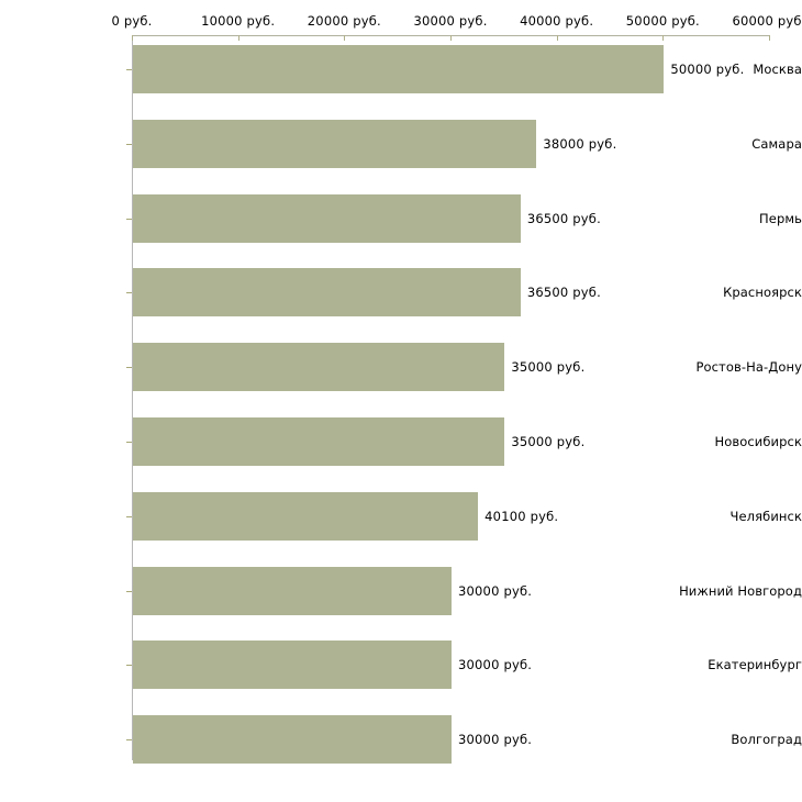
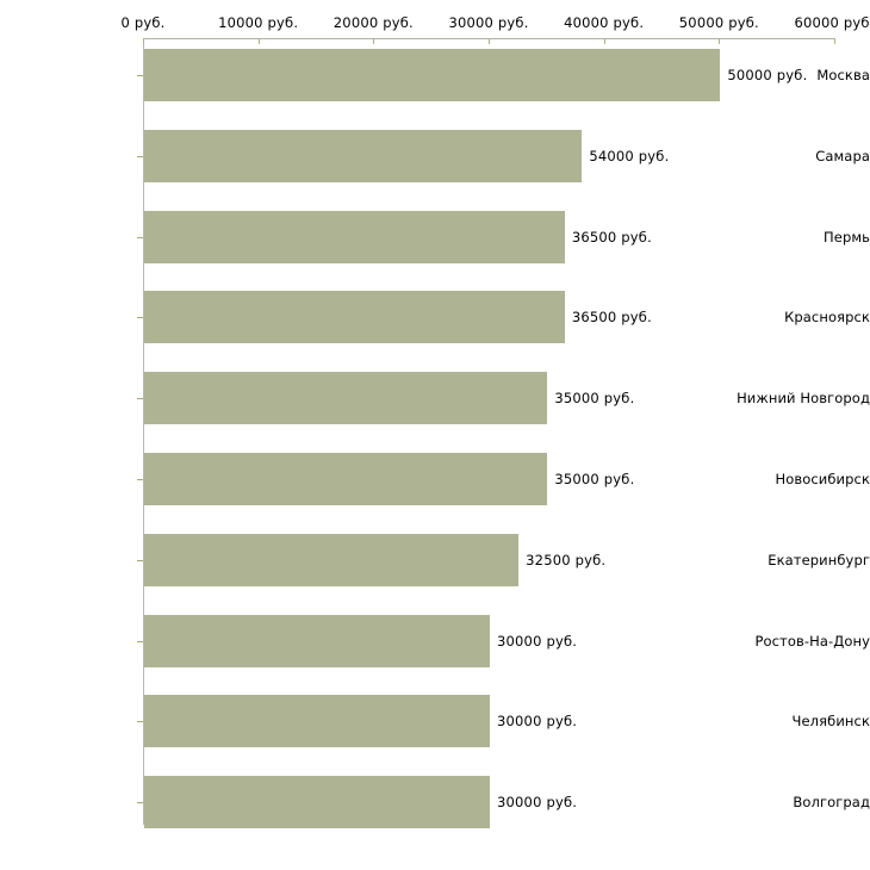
  0 руб.
  10000 руб.
  20000 руб.
  30000 руб.
  40000 руб.
  50000 руб.
  60000 руб
  Москва
  Самара
  Пермь
  Красноярск
- Ростов-На-Дону
+ Нижний Новгород
  Новосибирск
- Челябинск
+ Екатеринбург
- Нижний Новгород
+ Ростов-На-Дону
- Екатеринбург
+ Челябинск
  Волгоград
  50000 руб.
- 38000 руб.
+ 54000 руб.
  36500 руб.
  36500 руб.
  35000 руб.
  35000 руб.
- 40100 руб.
+ 32500 руб.
  30000 руб.
  30000 руб.
  30000 руб.
